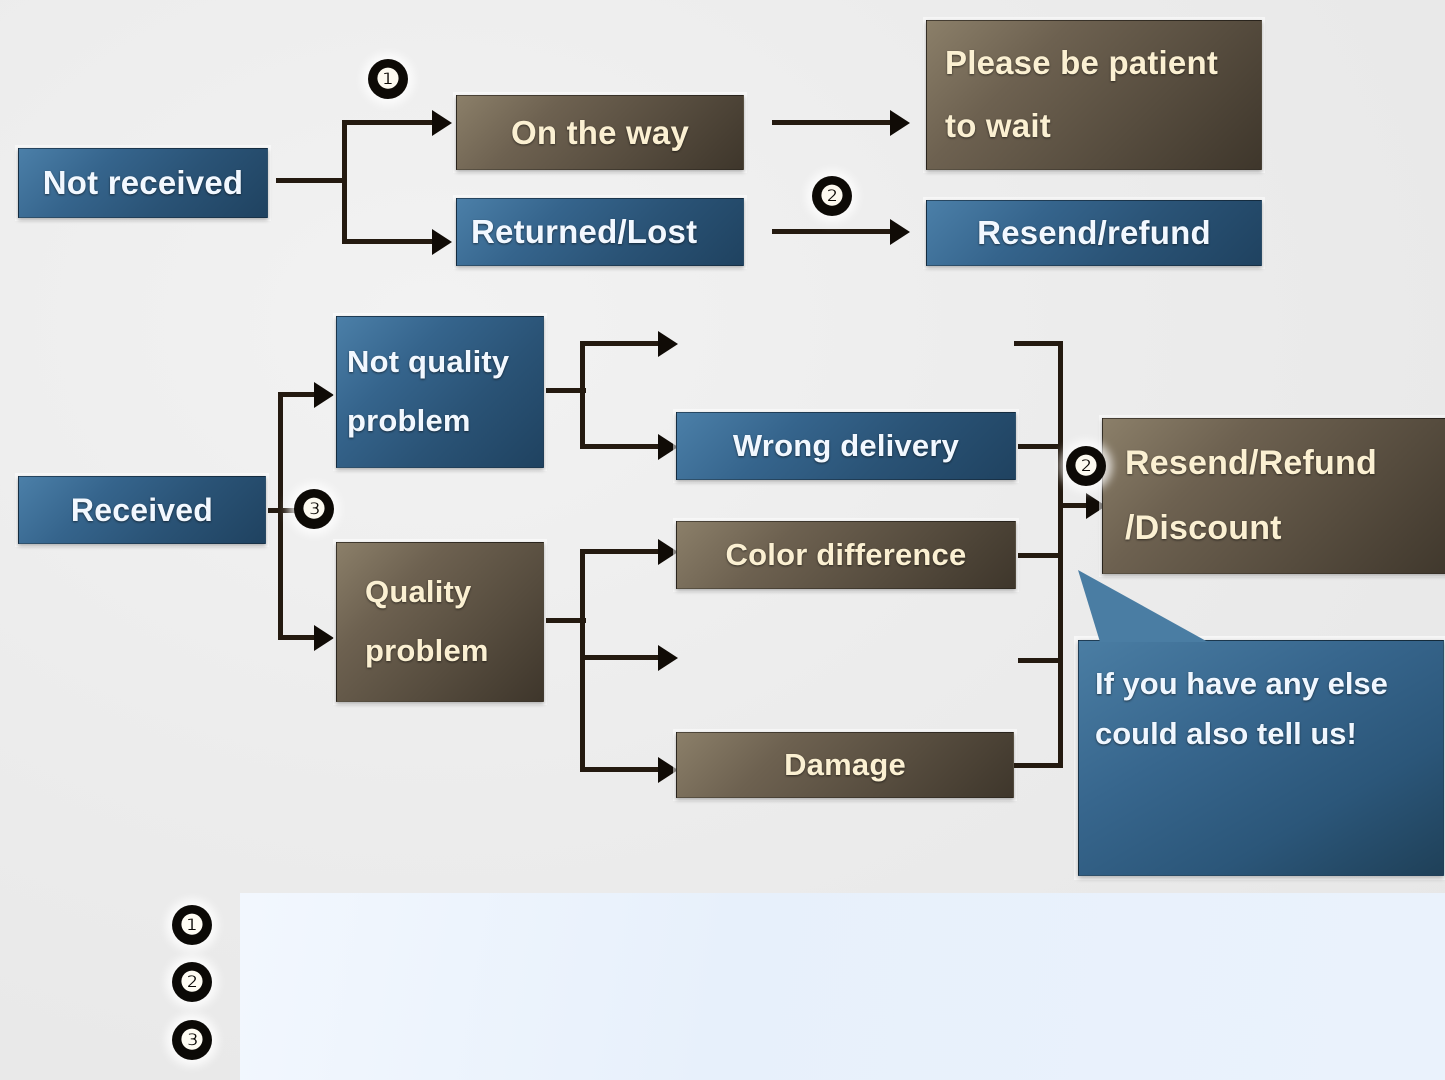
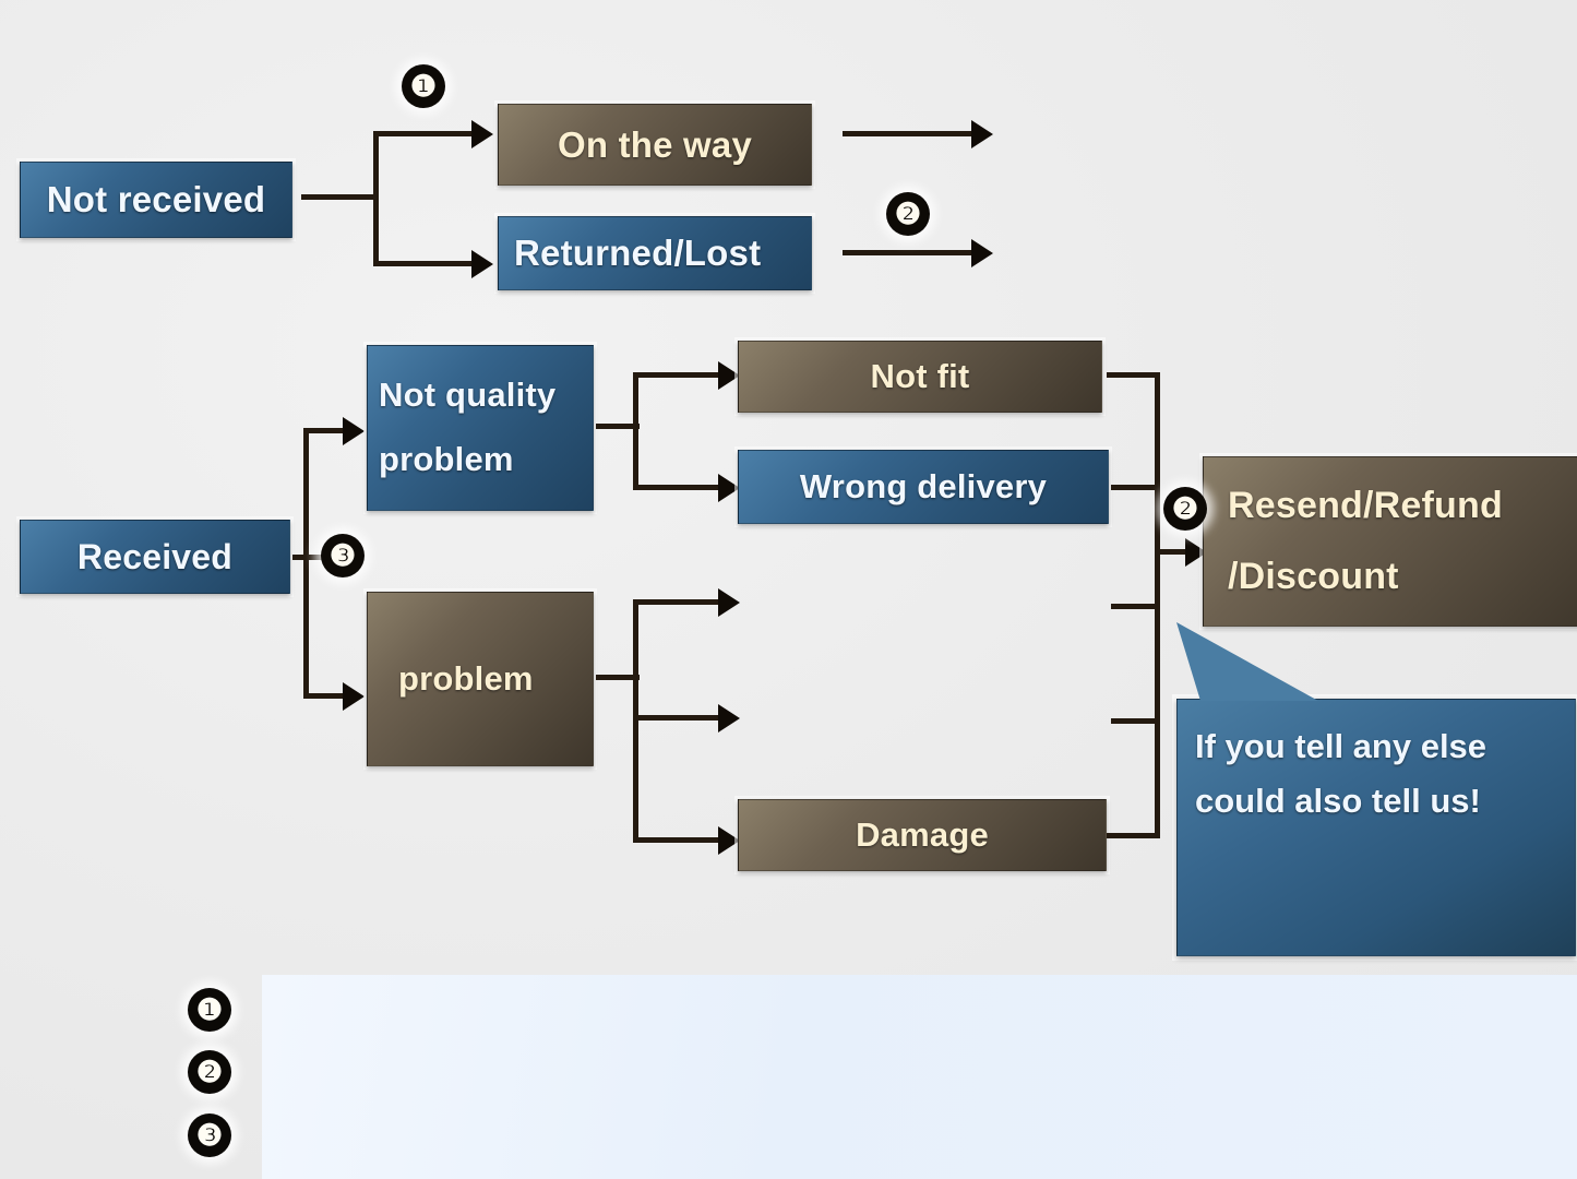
  Not received
  ❶
  On the way
  Returned/Lost
  ❷
- Please be patient
- to wait
- Resend/refund
  Received
  ❸
  Not quality
  problem
- Quality
  problem
+ Not fit
  Wrong delivery
- Color difference
  Damage
  ❷
  Resend/Refund
  /Discount
- If you have any else
+ If you tell any else
  could also tell us!
  ❶
  ❷
  ❸
